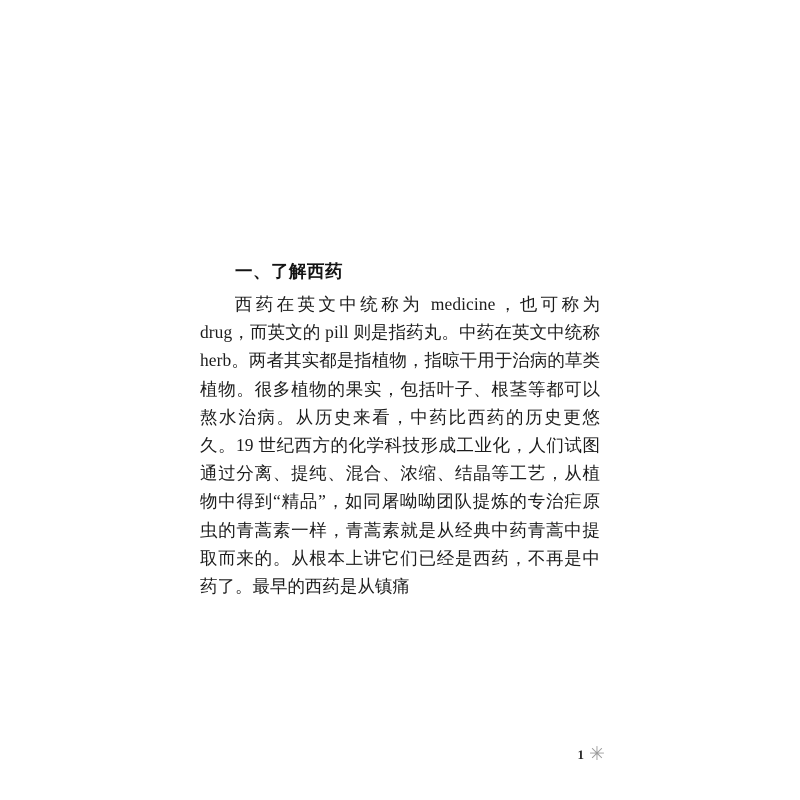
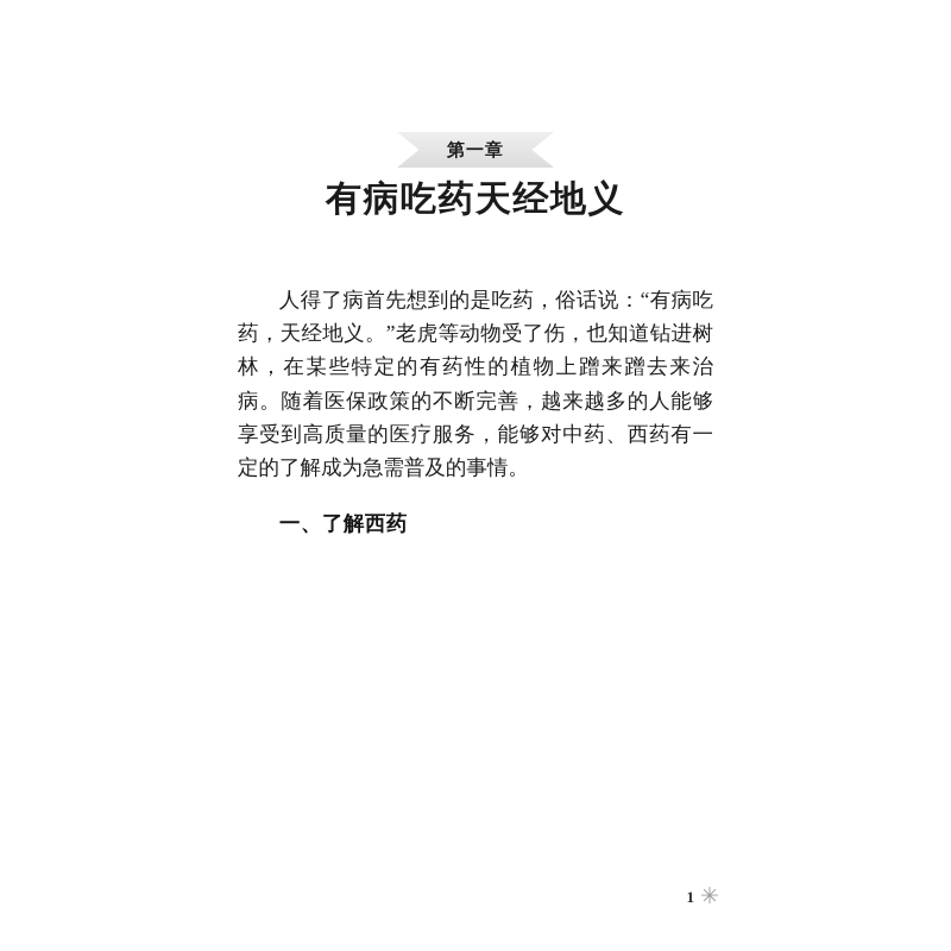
+ 第一章
+ 有病吃药天经地义
+ 人得了病首先想到的是吃药，俗话说：“有病吃药，天经地义。”老虎等动物受了伤，也知道钻进树林，在某些特定的有药性的植物上蹭来蹭去来治病。随着医保政策的不断完善，越来越多的人能够享受到高质量的医疗服务，能够对中药、西药有一定的了解成为急需普及的事情。
  一、了解西药
- 西药在英文中统称为 medicine，也可称为 drug，而英文的 pill 则是指药丸。中药在英文中统称 herb。两者其实都是指植物，指晾干用于治病的草类植物。很多植物的果实，包括叶子、根茎等都可以熬水治病。从历史来看，中药比西药的历史更悠久。19 世纪西方的化学科技形成工业化，人们试图通过分离、提纯、混合、浓缩、结晶等工艺，从植物中得到“精品”，如同屠呦呦团队提炼的专治疟原虫的青蒿素一样，青蒿素就是从经典中药青蒿中提取而来的。从根本上讲它们已经是西药，不再是中药了。最早的西药是从镇痛
  1
  ✳
